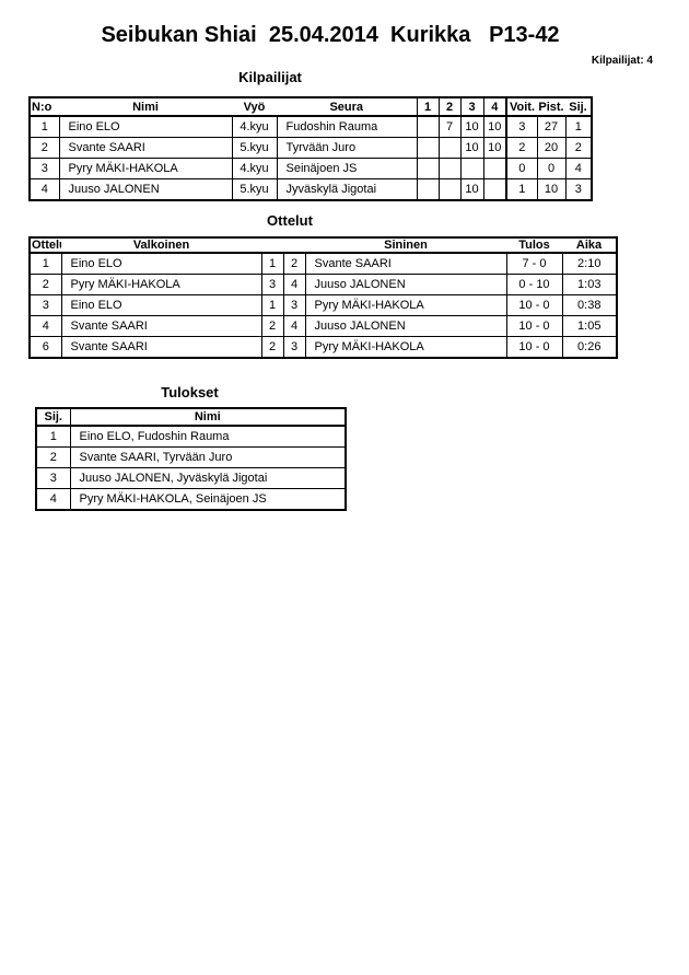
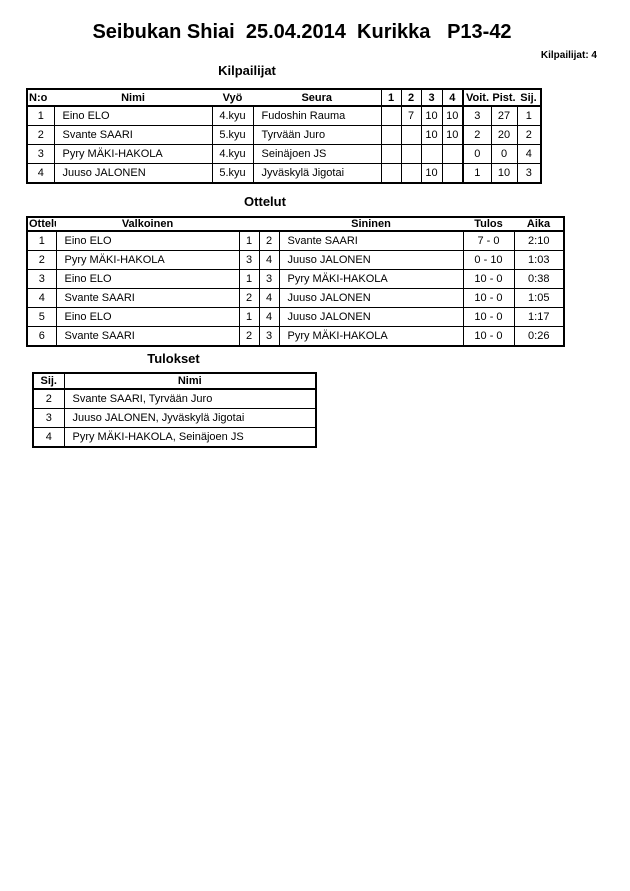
  Seibukan Shiai 25.04.2014 Kurikka P13-42
  Kilpailijat: 4
  Kilpailijat
  N:o	Nimi	Vyö	Seura	1	2	3	4	Voit.	Pist.	Sij.
  1	Eino ELO	4.kyu	Fudoshin Rauma		7	10	10	3	27	1
  2	Svante SAARI	5.kyu	Tyrvään Juro			10	10	2	20	2
  3	Pyry MÄKI-HAKOLA	4.kyu	Seinäjoen JS					0	0	4
  4	Juuso JALONEN	5.kyu	Jyväskylä Jigotai			10		1	10	3
  Ottelut
  Ottel	Valkoinen			Sininen	Tulos	Aika
  1	Eino ELO	1	2	Svante SAARI	7 - 0	2:10
  2	Pyry MÄKI-HAKOLA	3	4	Juuso JALONEN	0 - 10	1:03
  3	Eino ELO	1	3	Pyry MÄKI-HAKOLA	10 - 0	0:38
  4	Svante SAARI	2	4	Juuso JALONEN	10 - 0	1:05
+ 5	Eino ELO	1	4	Juuso JALONEN	10 - 0	1:17
  6	Svante SAARI	2	3	Pyry MÄKI-HAKOLA	10 - 0	0:26
  Tulokset
  Sij.	Nimi
- 1	Eino ELO, Fudoshin Rauma
  2	Svante SAARI, Tyrvään Juro
  3	Juuso JALONEN, Jyväskylä Jigotai
  4	Pyry MÄKI-HAKOLA, Seinäjoen JS
